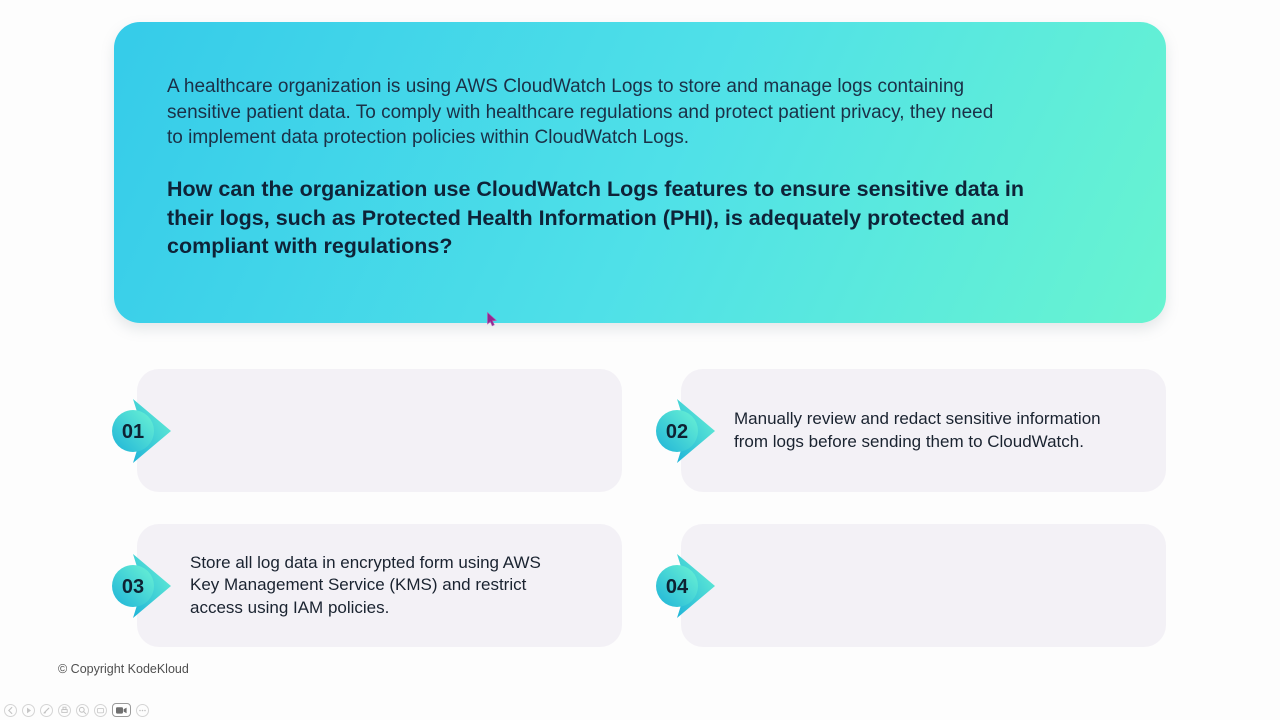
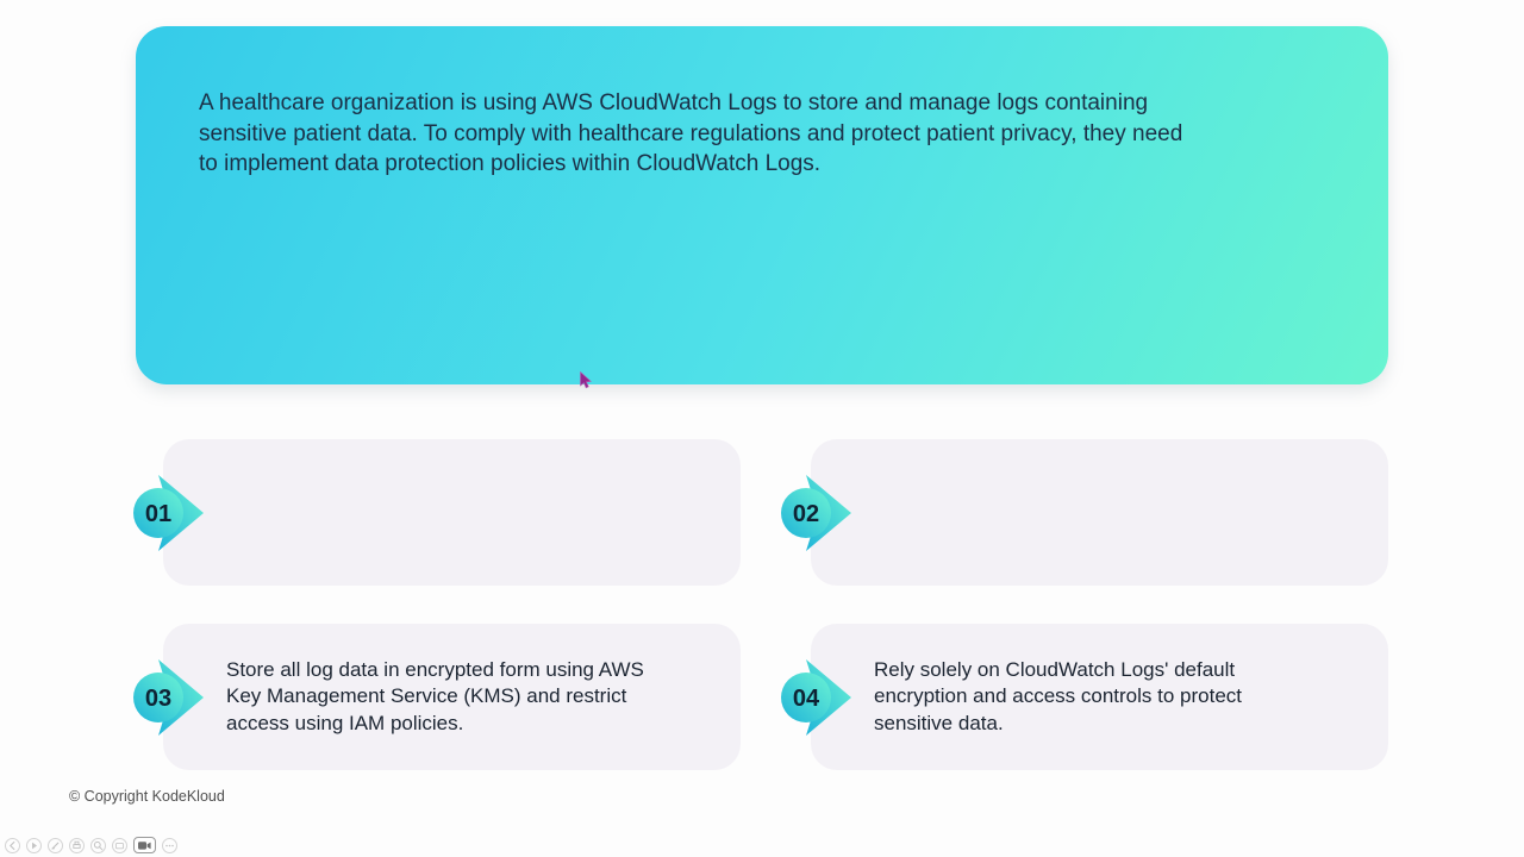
  A healthcare organization is using AWS CloudWatch Logs to store and manage logs containing
  sensitive patient data. To comply with healthcare regulations and protect patient privacy, they need
  to implement data protection policies within CloudWatch Logs.
- How can the organization use CloudWatch Logs features to ensure sensitive data in
- their logs, such as Protected Health Information (PHI), is adequately protected and
- compliant with regulations?
  01
  02
- Manually review and redact sensitive information
- from logs before sending them to CloudWatch.
  03
  Store all log data in encrypted form using AWS
  Key Management Service (KMS) and restrict
  access using IAM policies.
  04
+ Rely solely on CloudWatch Logs' default
+ encryption and access controls to protect
+ sensitive data.
  © Copyright KodeKloud
